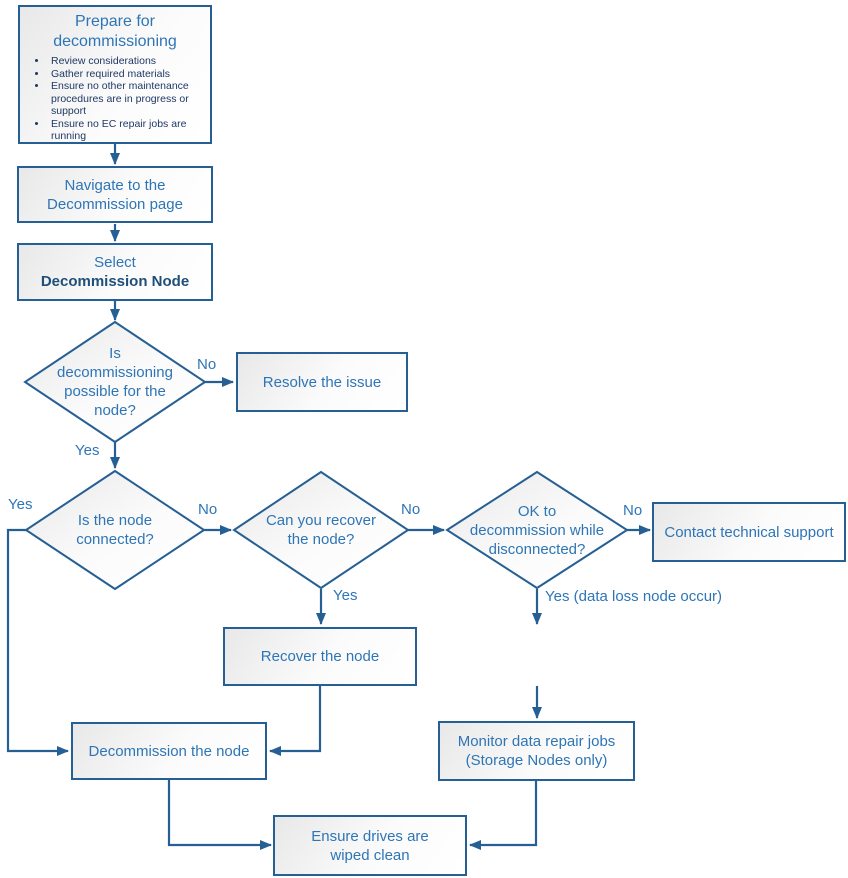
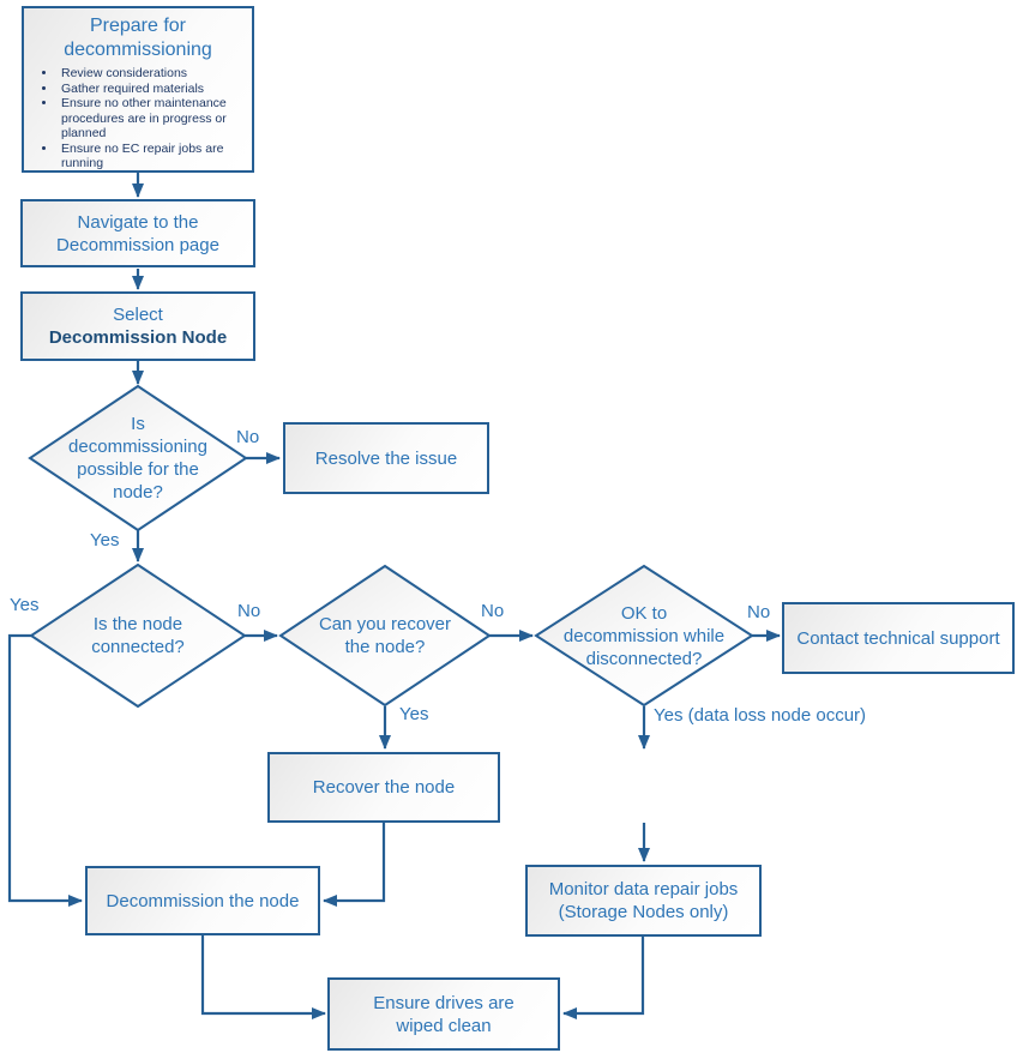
  Prepare for
  decommissioning
  Review considerations
  Gather required materials
- Ensure no other maintenance procedures are in progress or support
+ Ensure no other maintenance procedures are in progress or planned
  Ensure no EC repair jobs are running
  Navigate to the
  Decommission page
  Select
  Decommission Node
  Resolve the issue
  Contact technical support
  Recover the node
  Monitor data repair jobs
  (Storage Nodes only)
  Decommission the node
  Ensure drives are
  wiped clean
  Is
  decommissioning
  possible for the
  node?
  Is the node
  connected?
  Can you recover
  the node?
  OK to
  decommission while
  disconnected?
  No
  Yes
  Yes
  No
  Yes
  No
  No
  Yes (data loss node occur)
